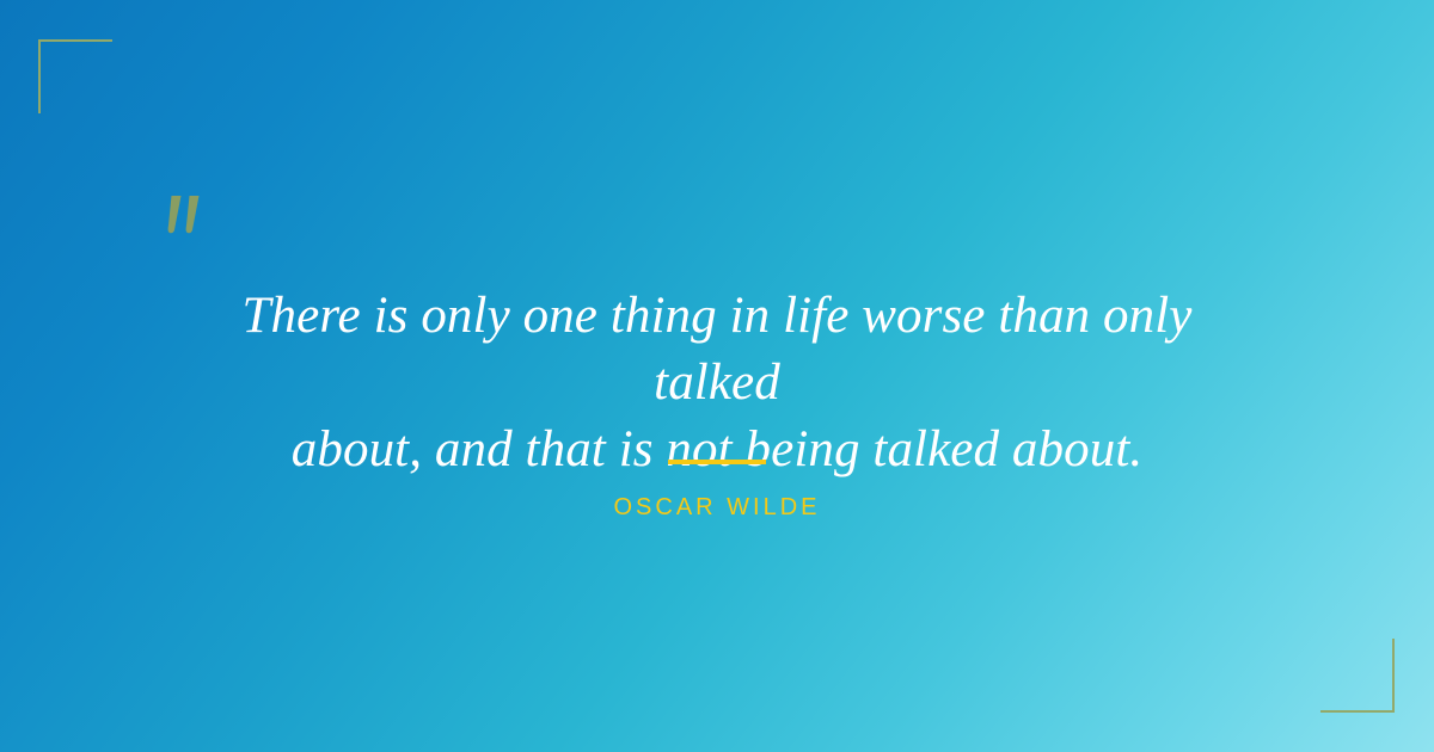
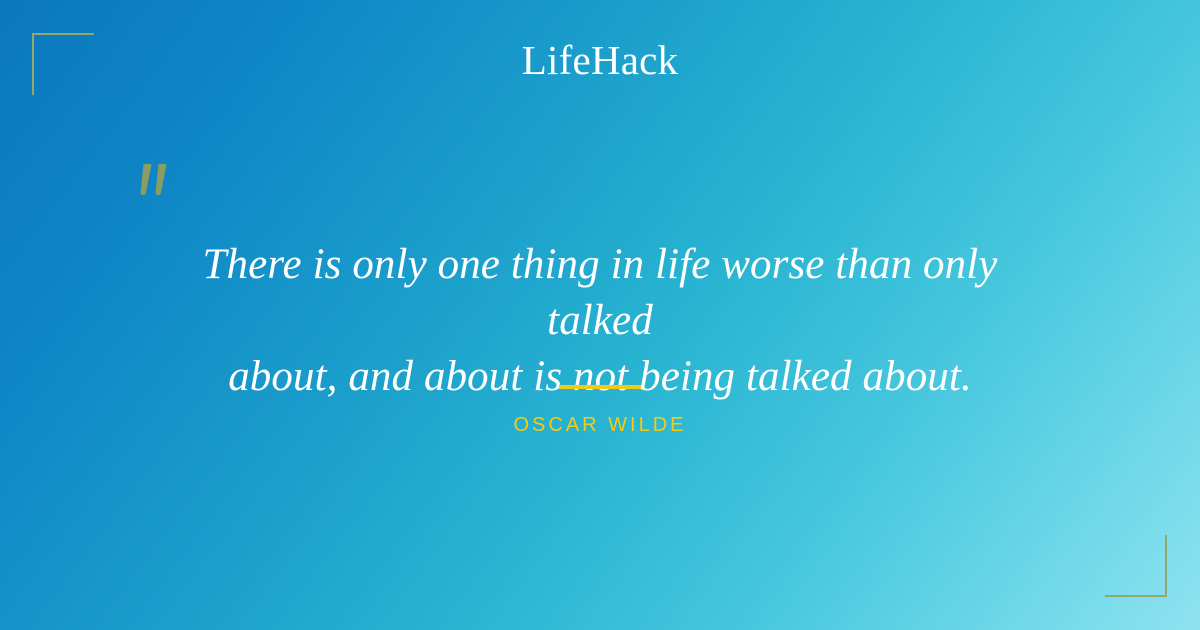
+ LifeHack
  There is only one thing in life worse than only talked
- about, and that is not being talked about.
+ about, and about is not being talked about.
  OSCAR WILDE
